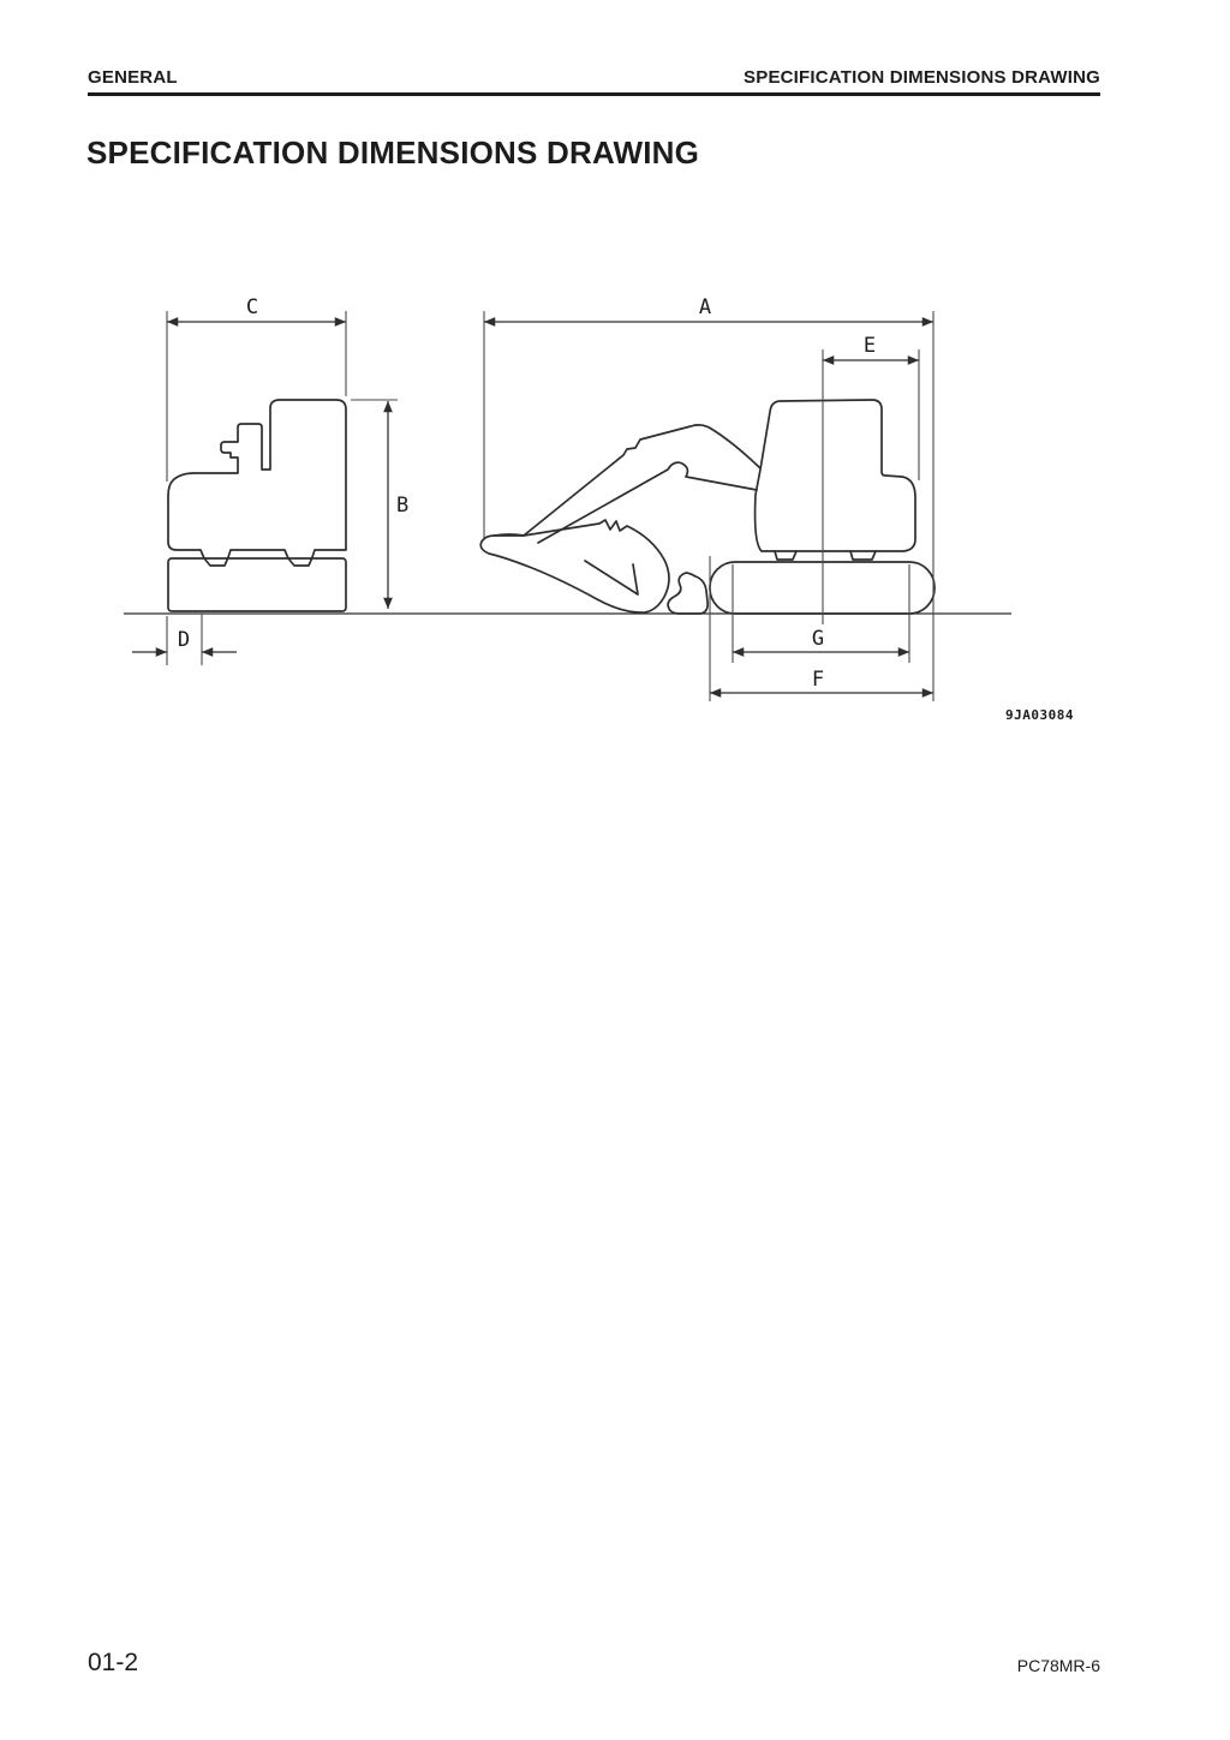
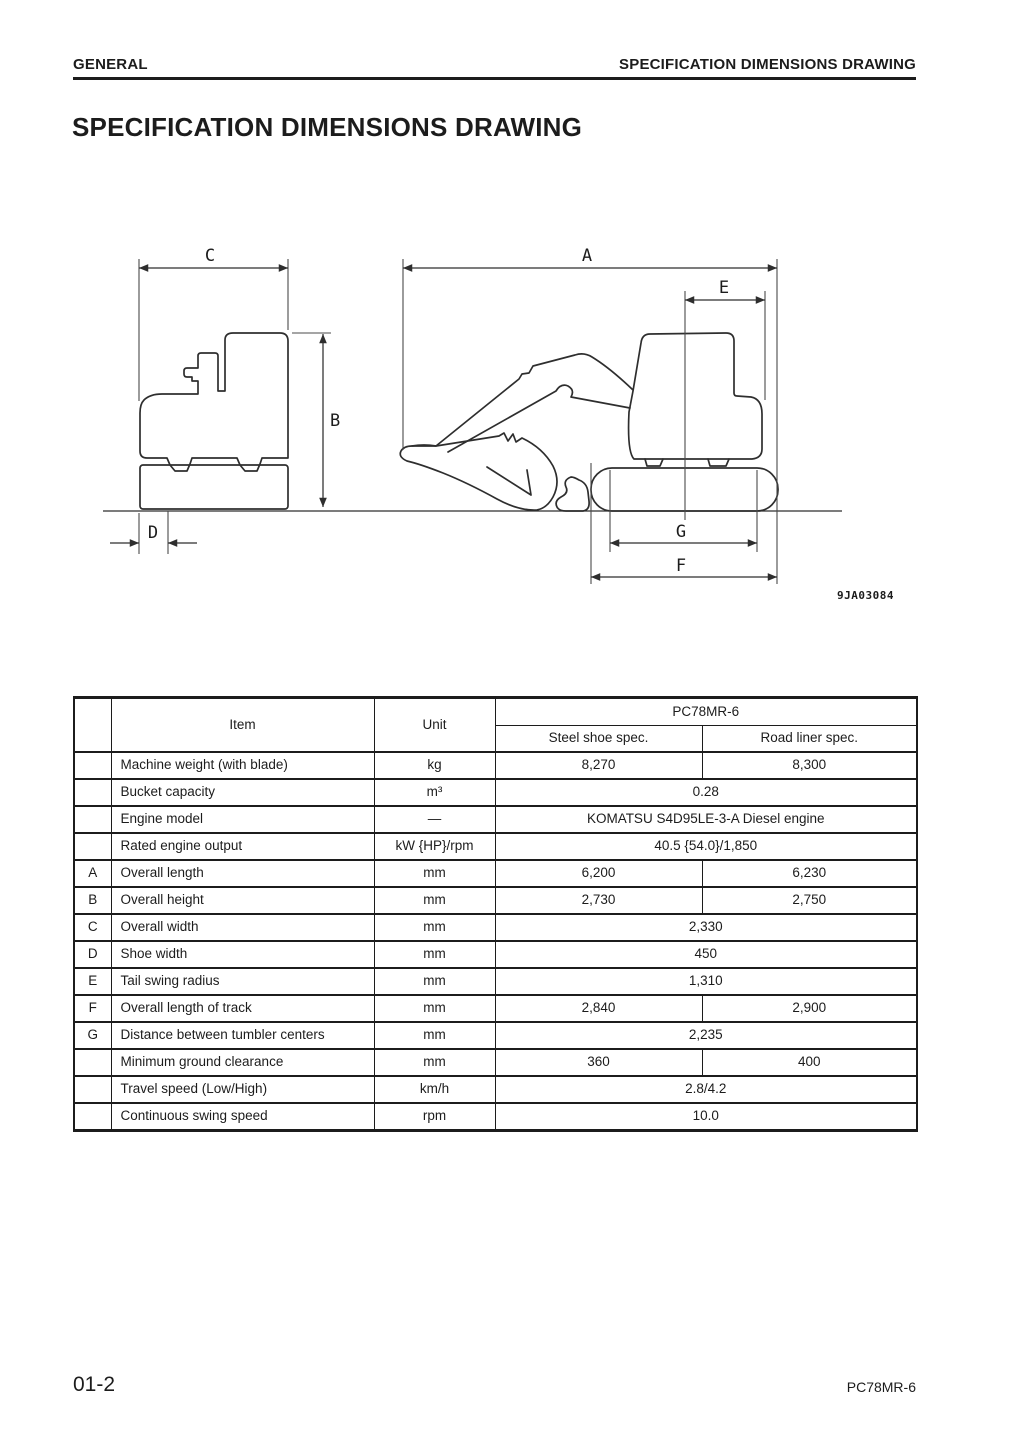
  GENERAL
  SPECIFICATION DIMENSIONS DRAWING
  SPECIFICATION DIMENSIONS DRAWING
  C
  B
  D
  A
  E
  G
  F
  9JA03084
+ 	Item	Unit	PC78MR-6
+ Steel shoe spec.	Road liner spec.
+ 	Machine weight (with blade)	kg	8,270	8,300
+ 	Bucket capacity	m³	0.28
+ 	Engine model	—	KOMATSU S4D95LE-3-A Diesel engine
+ 	Rated engine output	kW {HP}/rpm	40.5 {54.0}/1,850
+ A	Overall length	mm	6,200	6,230
+ B	Overall height	mm	2,730	2,750
+ C	Overall width	mm	2,330
+ D	Shoe width	mm	450
+ E	Tail swing radius	mm	1,310
+ F	Overall length of track	mm	2,840	2,900
+ G	Distance between tumbler centers	mm	2,235
+ 	Minimum ground clearance	mm	360	400
+ 	Travel speed (Low/High)	km/h	2.8/4.2
+ 	Continuous swing speed	rpm	10.0
  01-2
  PC78MR-6
